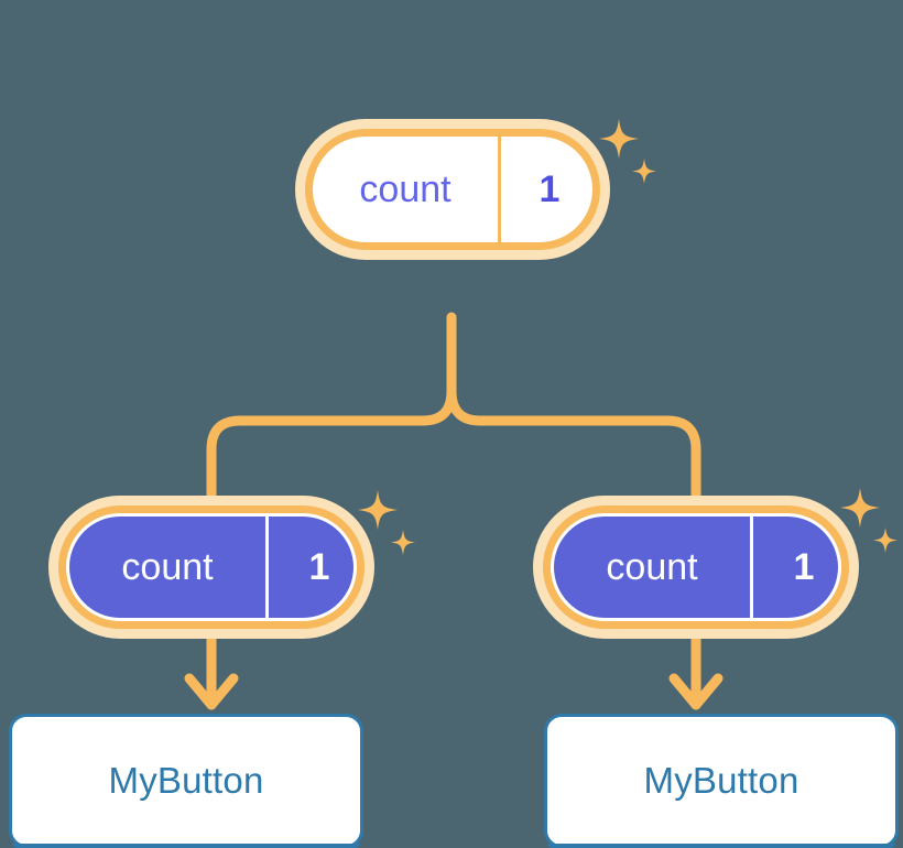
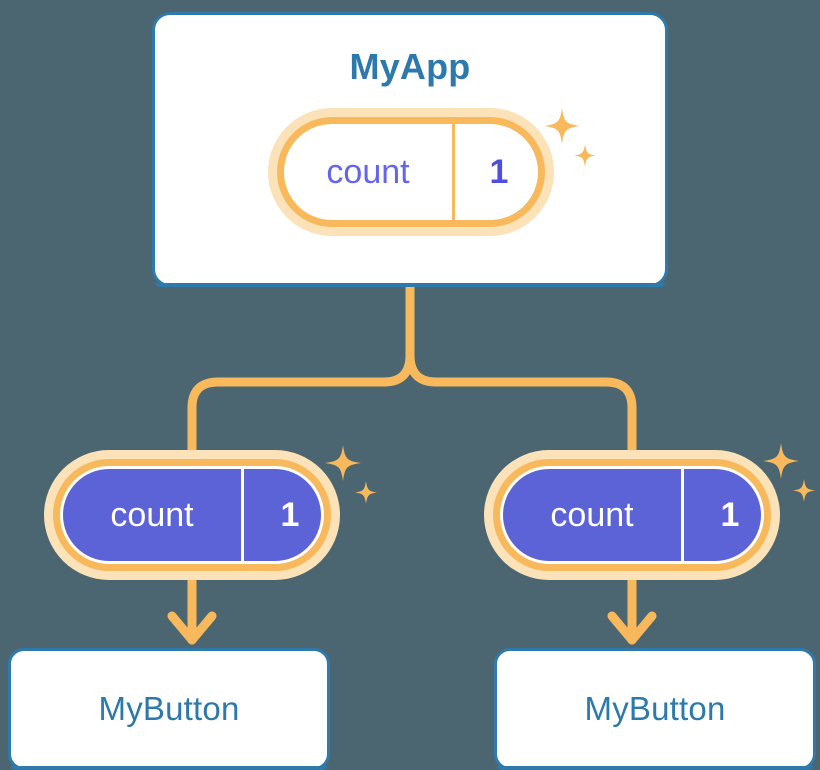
+ MyApp
  count
  1
  count
  1
  MyButton
  count
  1
  MyButton
